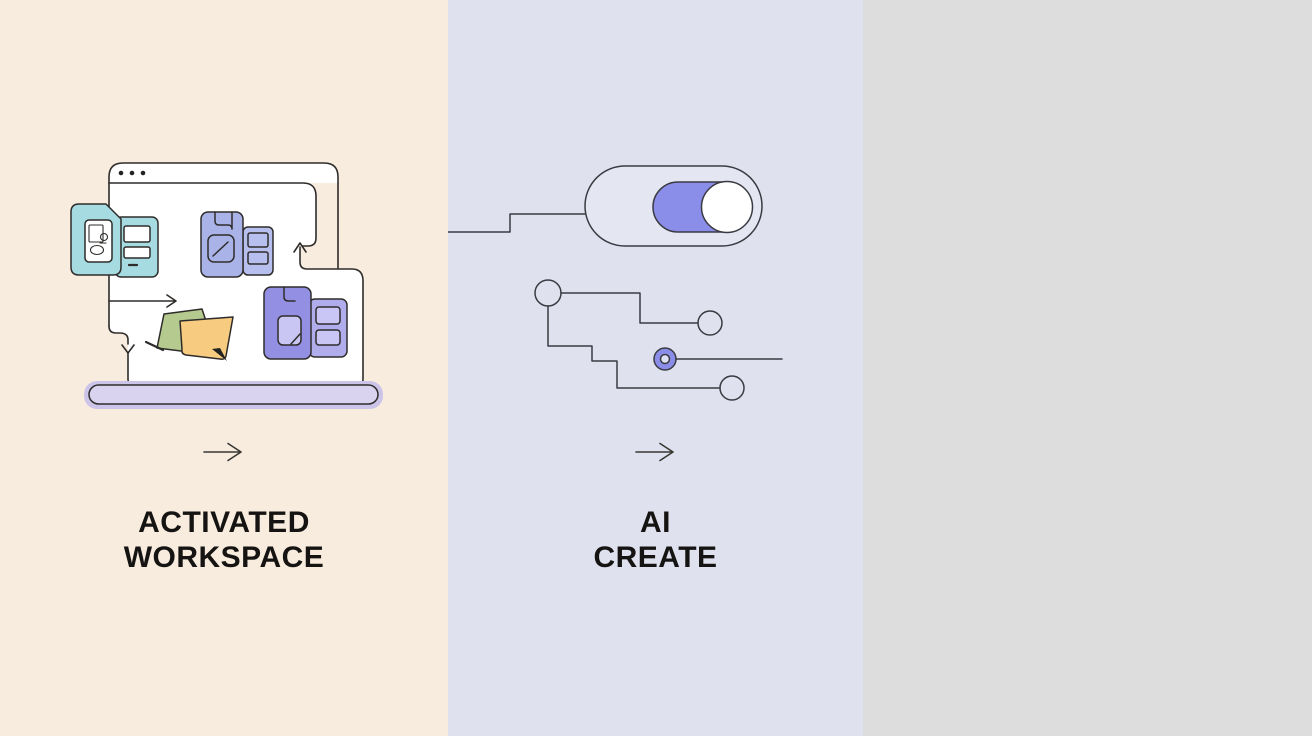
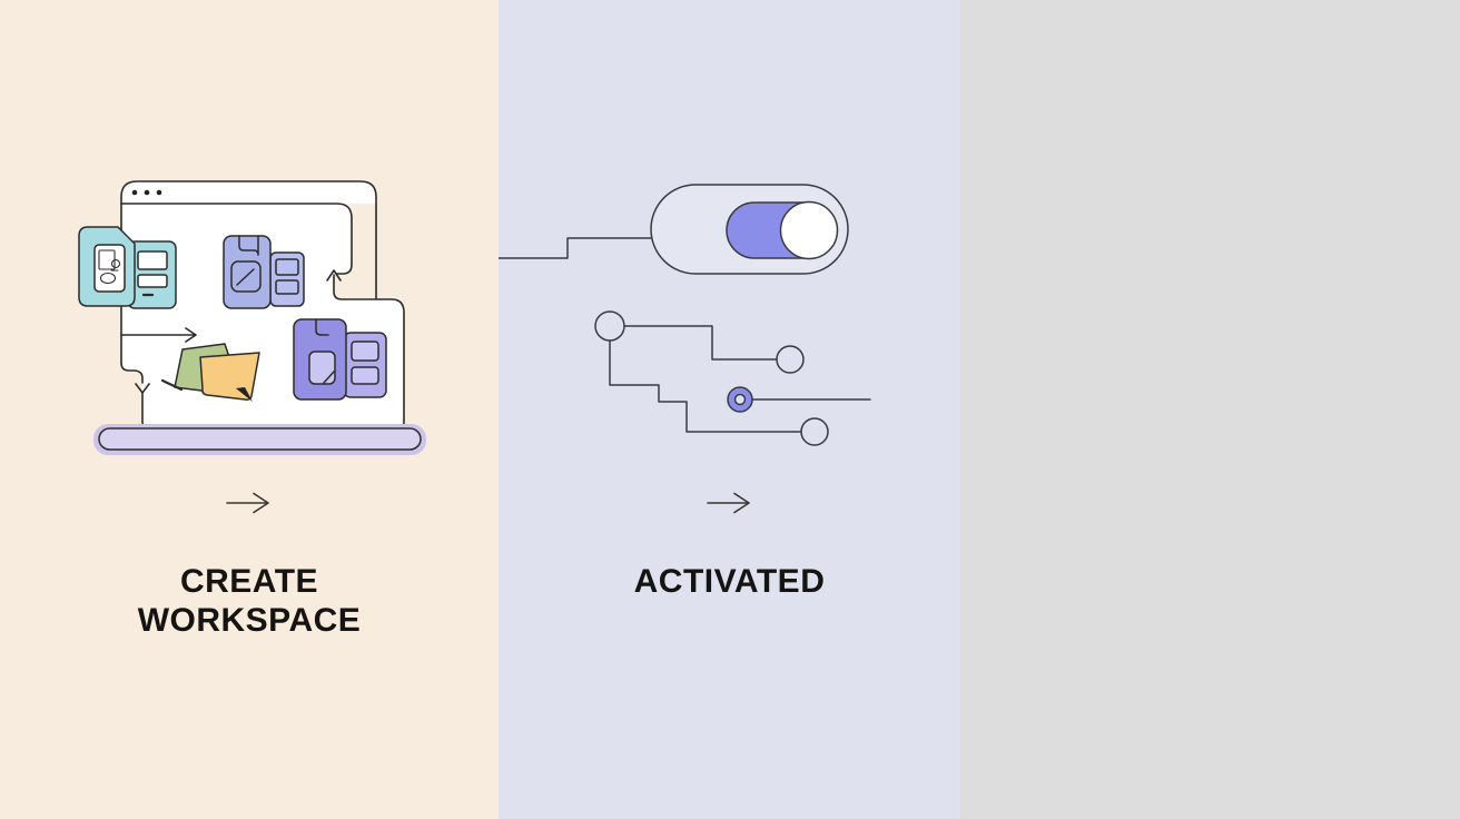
- ACTIVATED
+ CREATE
  WORKSPACE
- AI
- CREATE
+ ACTIVATED
